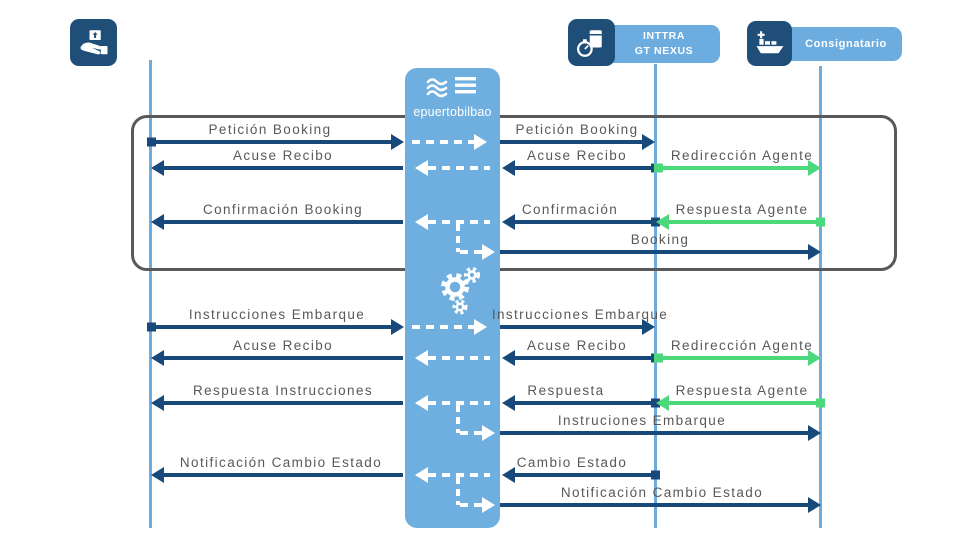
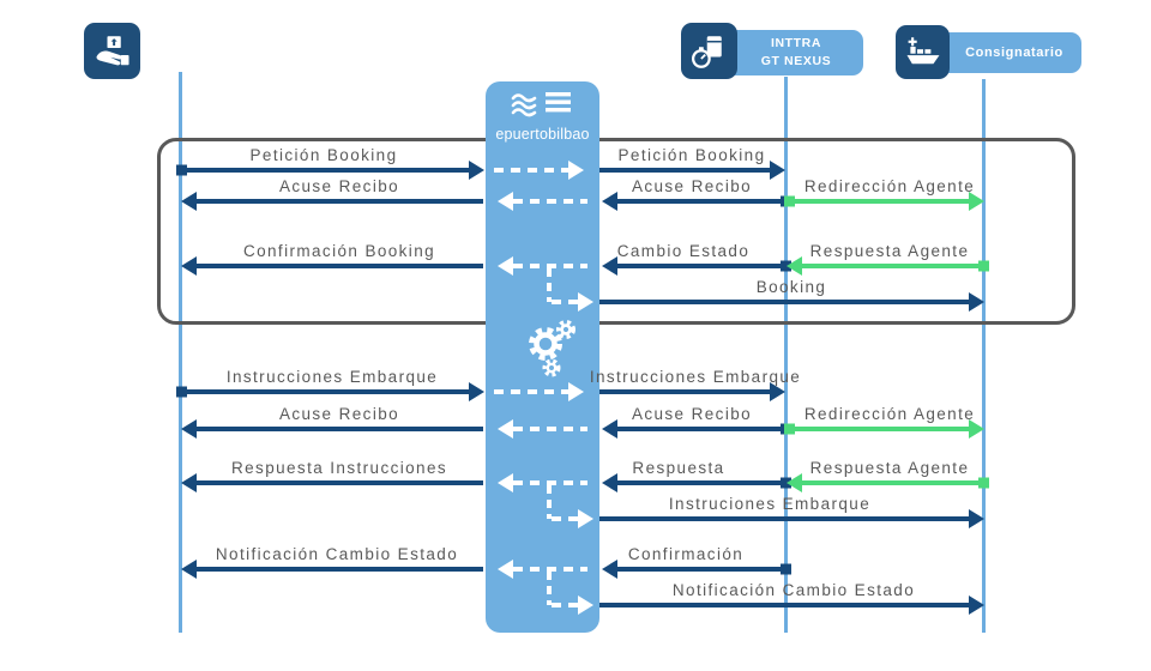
  epuertobilbao
  Petición Booking
  Petición Booking
  Acuse Recibo
  Acuse Recibo
  Redirección Agente
  Confirmación Booking
- Confirmación
+ Cambio Estado
  Respuesta Agente
  Booking
  Instrucciones Embarque
  Instrucciones Embarque
  Acuse Recibo
  Acuse Recibo
  Redirección Agente
  Respuesta Instrucciones
  Respuesta
  Respuesta Agente
  Instruciones Embarque
  Notificación Cambio Estado
- Cambio Estado
+ Confirmación
  Notificación Cambio Estado
  INTTRA
  GT NEXUS
  Consignatario
